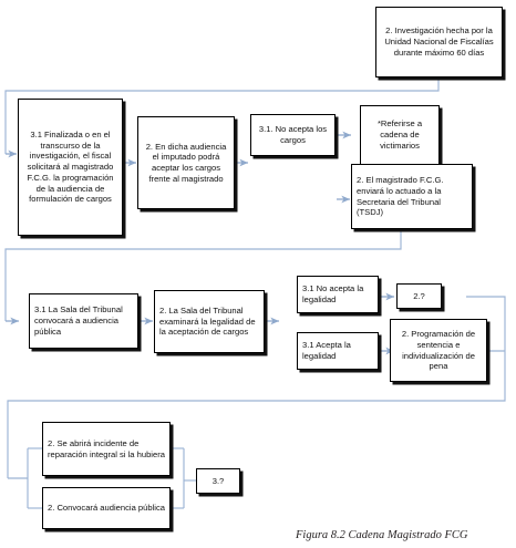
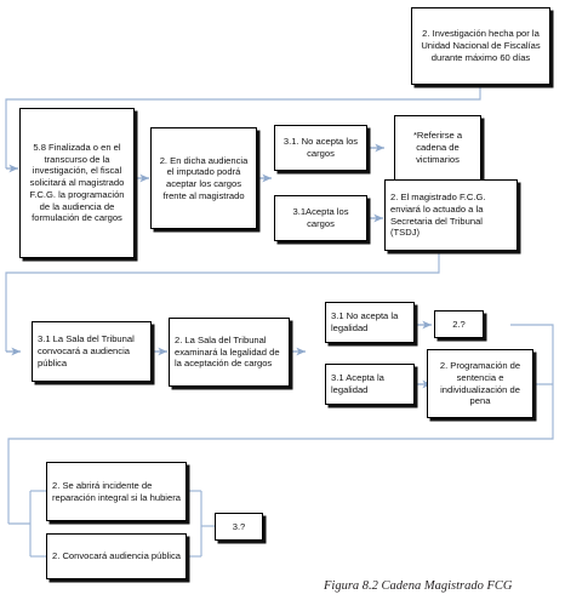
  2. Investigación hecha por la Unidad Nacional de Fiscalías durante máximo 60 días
- 3.1 Finalizada o en el transcurso de la investigación, el fiscal solicitará al magistrado F.C.G. la programación de la audiencia de formulación de cargos
+ 5.8 Finalizada o en el transcurso de la investigación, el fiscal solicitará al magistrado F.C.G. la programación de la audiencia de formulación de cargos
  2. En dicha audiencia el imputado podrá aceptar los cargos frente al magistrado
  3.1. No acepta los cargos
+ 3.1Acepta los cargos
  *Referirse a cadena de victimarios
  2. El magistrado F.C.G. enviará lo actuado a la Secretaria del Tribunal (TSDJ)
  3.1 La Sala del Tribunal convocará a audiencia pública
  2. La Sala del Tribunal examinará la legalidad de la aceptación de cargos
  3.1 No acepta la legalidad
  3.1 Acepta la legalidad
  2.?
  2. Programación de sentencia e individualización de pena
  2. Se abrirá incidente de reparación integral si la hubiera
  2. Convocará audiencia pública
  3.?
  Figura 8.2 Cadena Magistrado FCG
